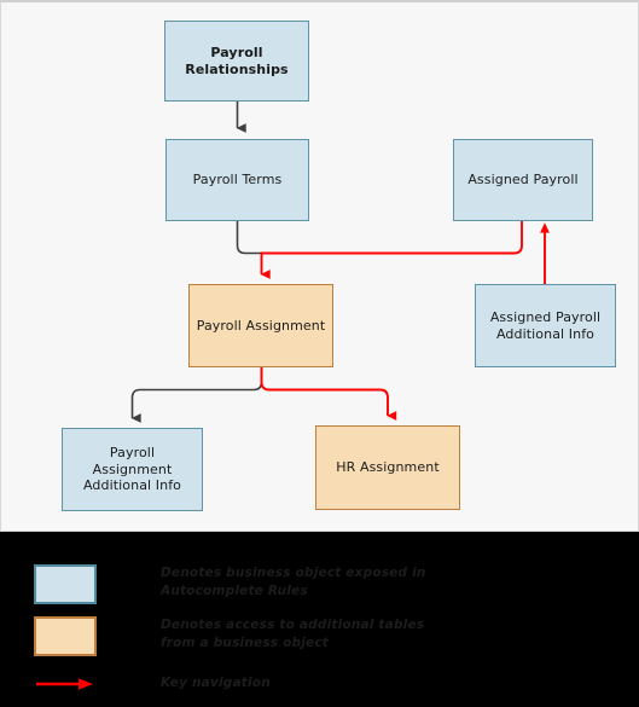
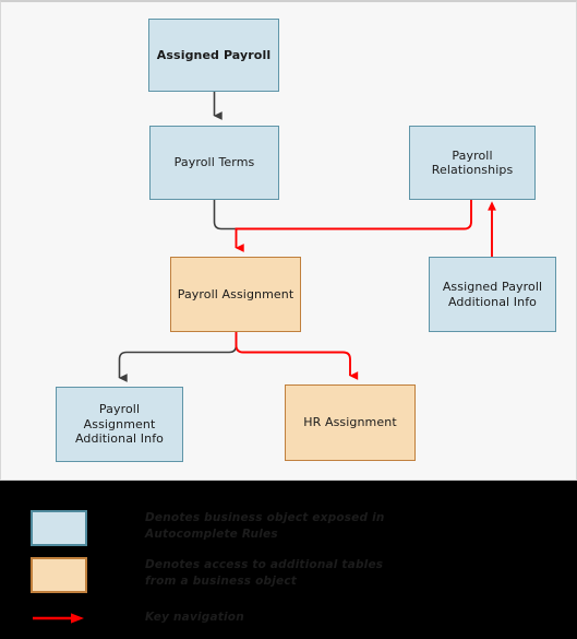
- Payroll Relationships
+ Assigned Payroll
  Payroll Terms
- Assigned Payroll
+ Payroll Relationships
  Payroll Assignment
  Assigned Payroll Additional Info
  Payroll Assignment Additional Info
  HR Assignment
  Denotes business object exposed in
  Autocomplete Rules
  Denotes access to additional tables
  from a business object
  Key navigation
